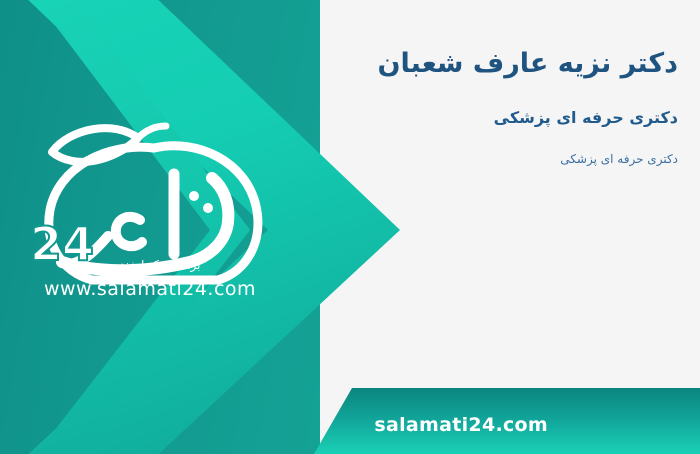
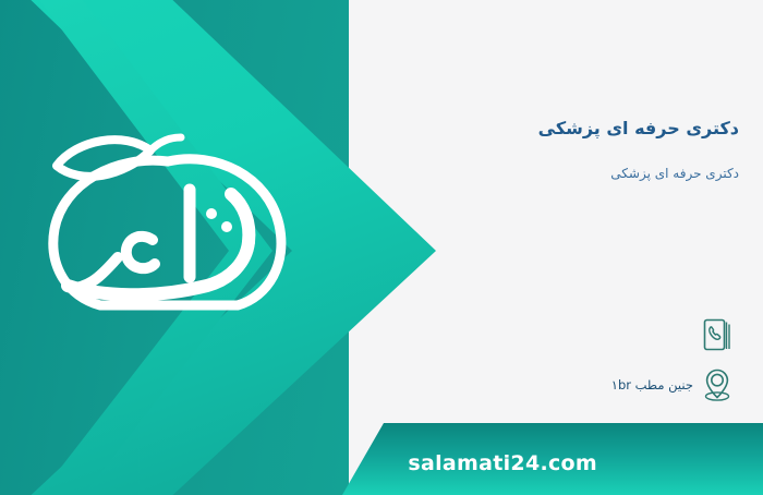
- 24
- براحتی یک لبخند
- www.salamati24.com
- دکتر نزیه عارف شعبان
  دکتری حرفه ای پزشکی
  دکتری حرفه ای پزشکی
+ جنین مطب ۱br
  salamati24.com
